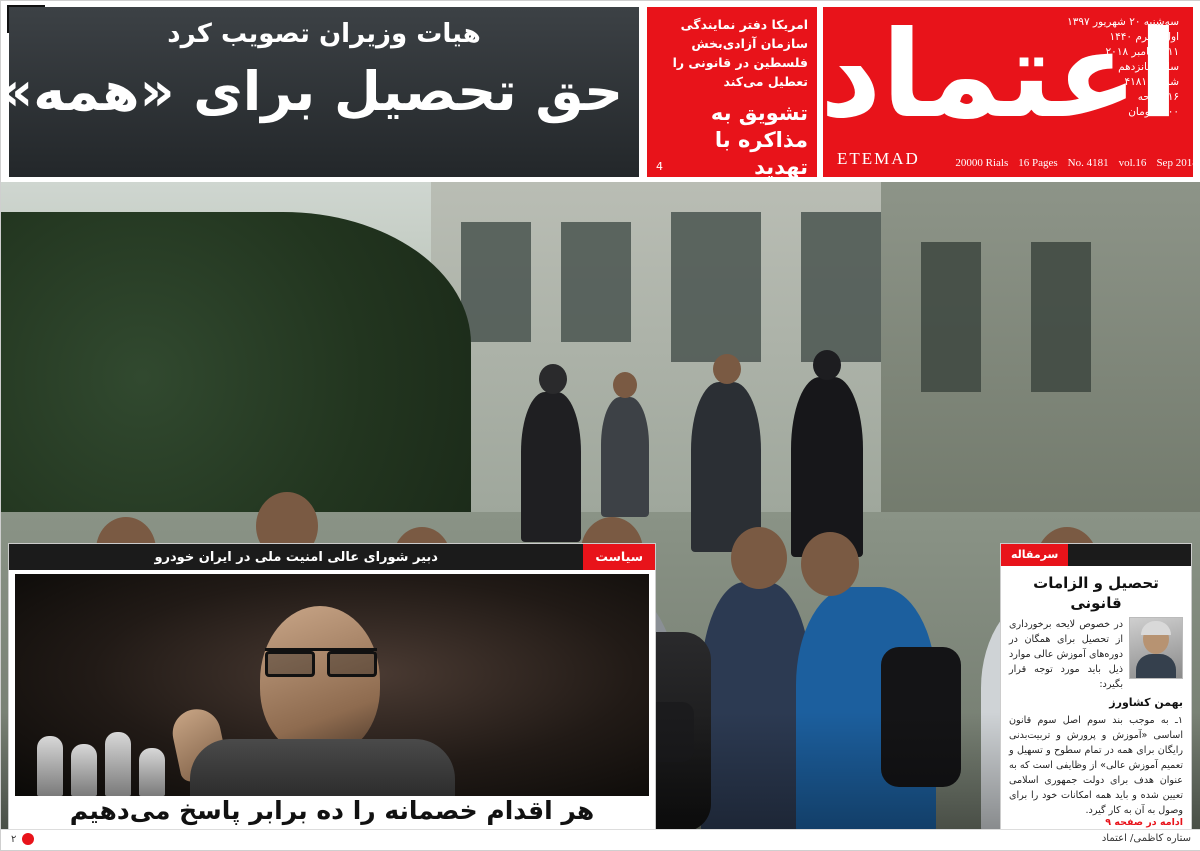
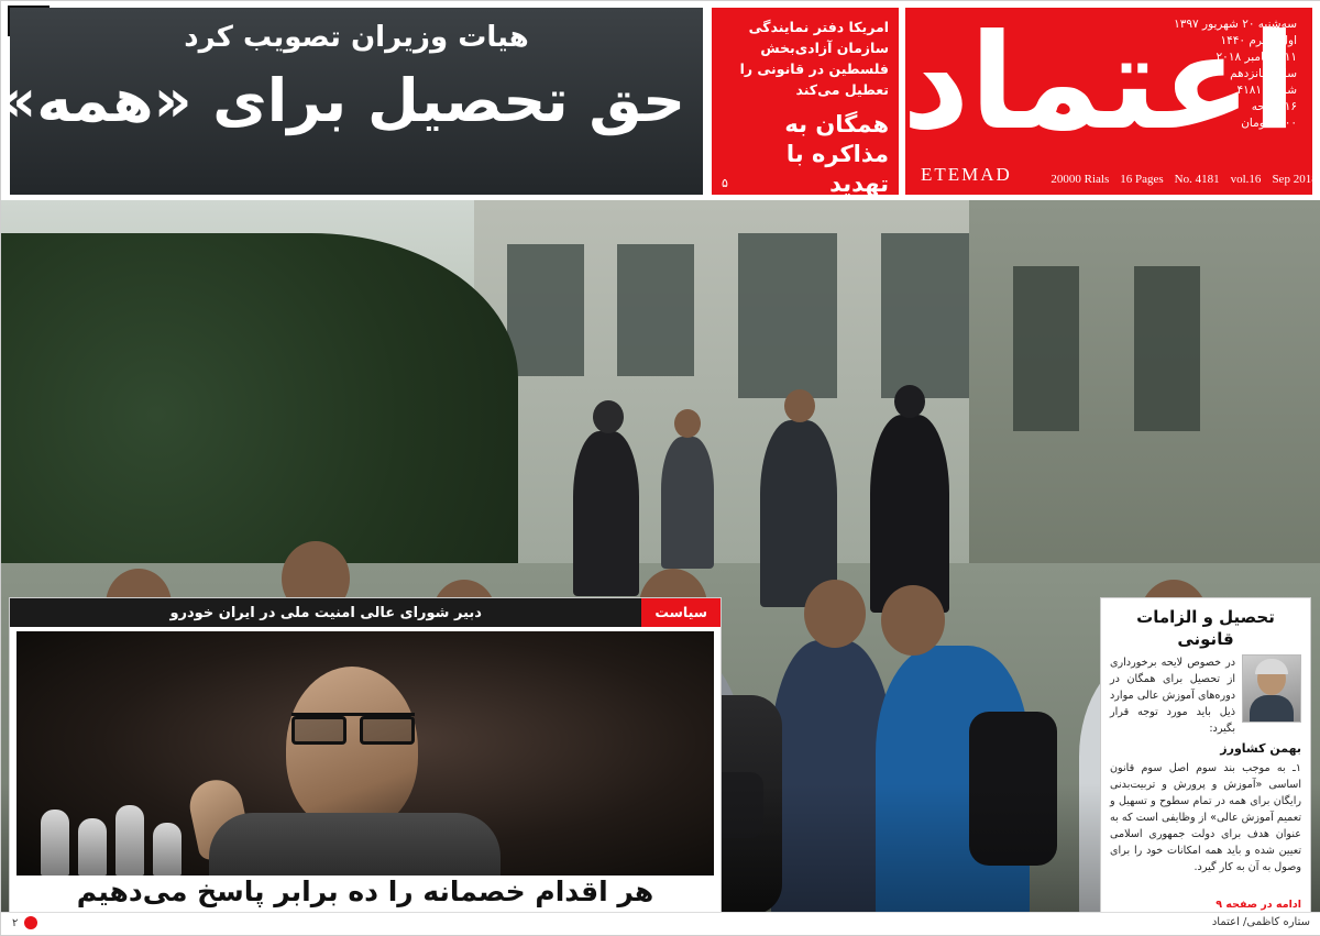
  هيات وزيران تصويب كرد
  حق تحصيل برای «همه»
  امريكا دفتر نمايندگی سازمان آزادی‌بخش فلسطين در قانونی را تعطيل می‌كند
- تشويق به مذاكره با تهديد
+ همگان به مذاكره با تهديد
- 4
+ ۵
  سه‌شنبه ۲۰ شهریور ۱۳۹۷
  اولحرم ۱۴۴۰
  ۱۱امبر ۲۰۱۸
  سا شانزدهم
  ۲۰۰۰ تومان
  اعتماد
  ETEMAD
  Sep 201
  vol.16
  No. 4181
  16 Pages
  20000 Rials
  سياست
  دبير شورای عالی امنيت ملی در ايران خودرو
  هر اقدام خصمانه را ده برابر پاسخ می‌دهيم
- سرمقاله
  تحصيل و الزامات قانونی
  در خصوص لايحه برخورداری از تحصيل برای همگان در دوره‌های آموزش عالی موارد ذيل بايد مورد توجه قرار بگيرد:
  بهمن كشاورز
  ۱ـ به موجب بند سوم اصل سوم قانون اساسی «آموزش و پرورش و تربيت‌بدنی رايگان برای همه در تمام سطوح و تسهيل و تعميم آموزش عالی» از وظايفی است كه به عنوان هدف برای دولت جمهوری اسلامی تعيين شده و بايد همه امكانات خود را برای وصول به آن به كار گيرد.
  ادامه در صفحه ۹
  ۲
  ستاره كاظمی/ اعتماد
